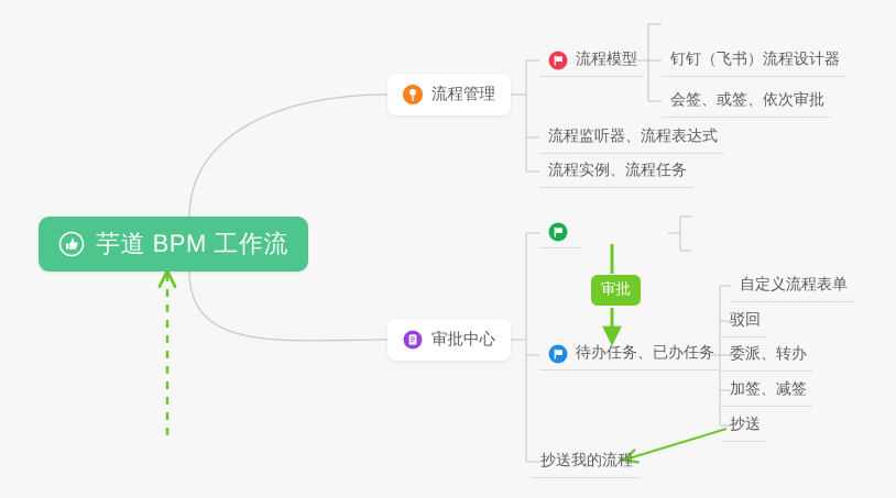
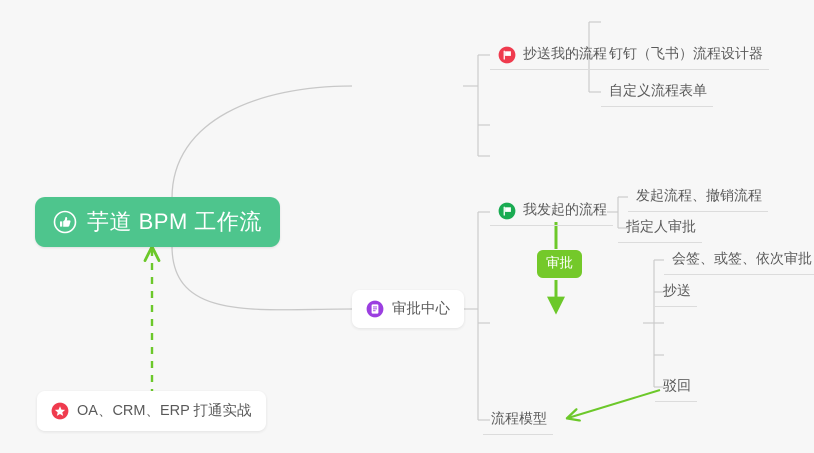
  芋道 BPM 工作流
- 流程管理
- 流程模型
+ 抄送我的流程
  钉钉（飞书）流程设计器
- 会签、或签、依次审批
+ 自定义流程表单
- 流程监听器、流程表达式
- 流程实例、流程任务
  审批中心
+ 我发起的流程
+ 发起流程、撤销流程
+ 指定人审批
  审批
- 待办任务、已办任务
- 自定义流程表单
+ 会签、或签、依次审批
- 驳回
+ 抄送
- 委派、转办
- 加签、减签
- 抄送
+ 驳回
- 抄送我的流程
+ 流程模型
+ OA、CRM、ERP 打通实战
